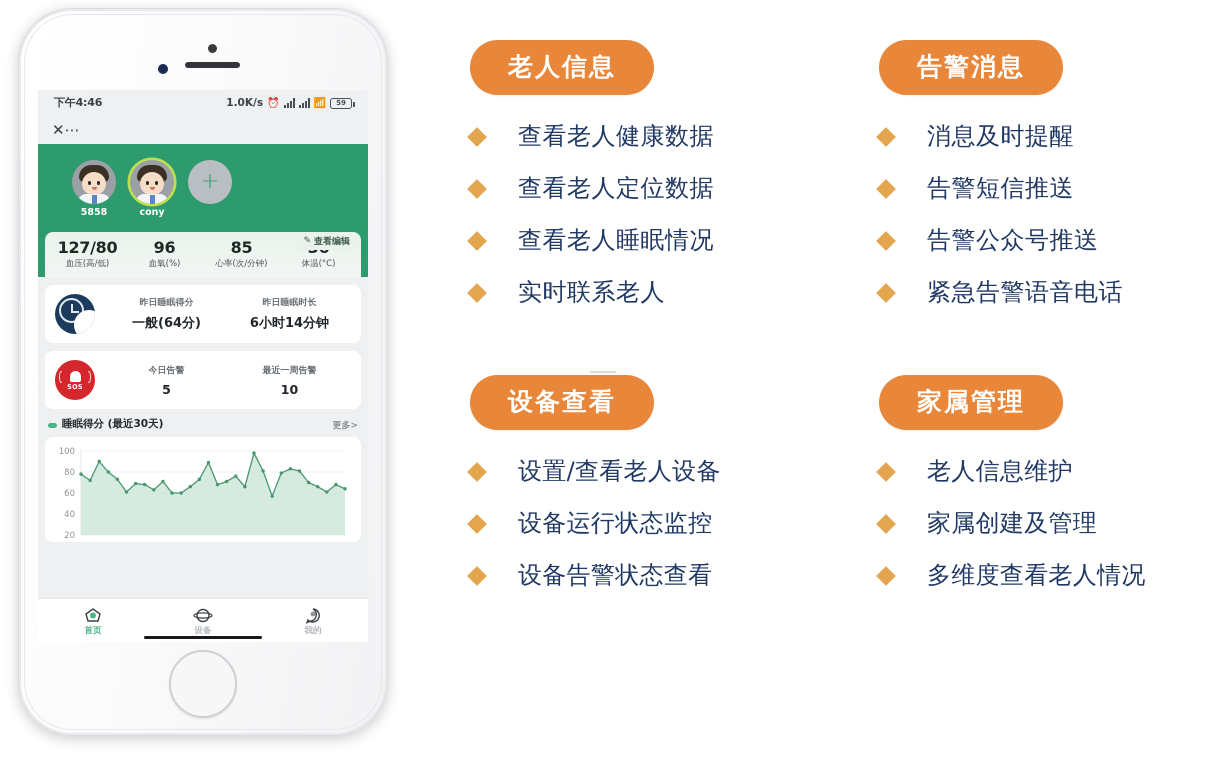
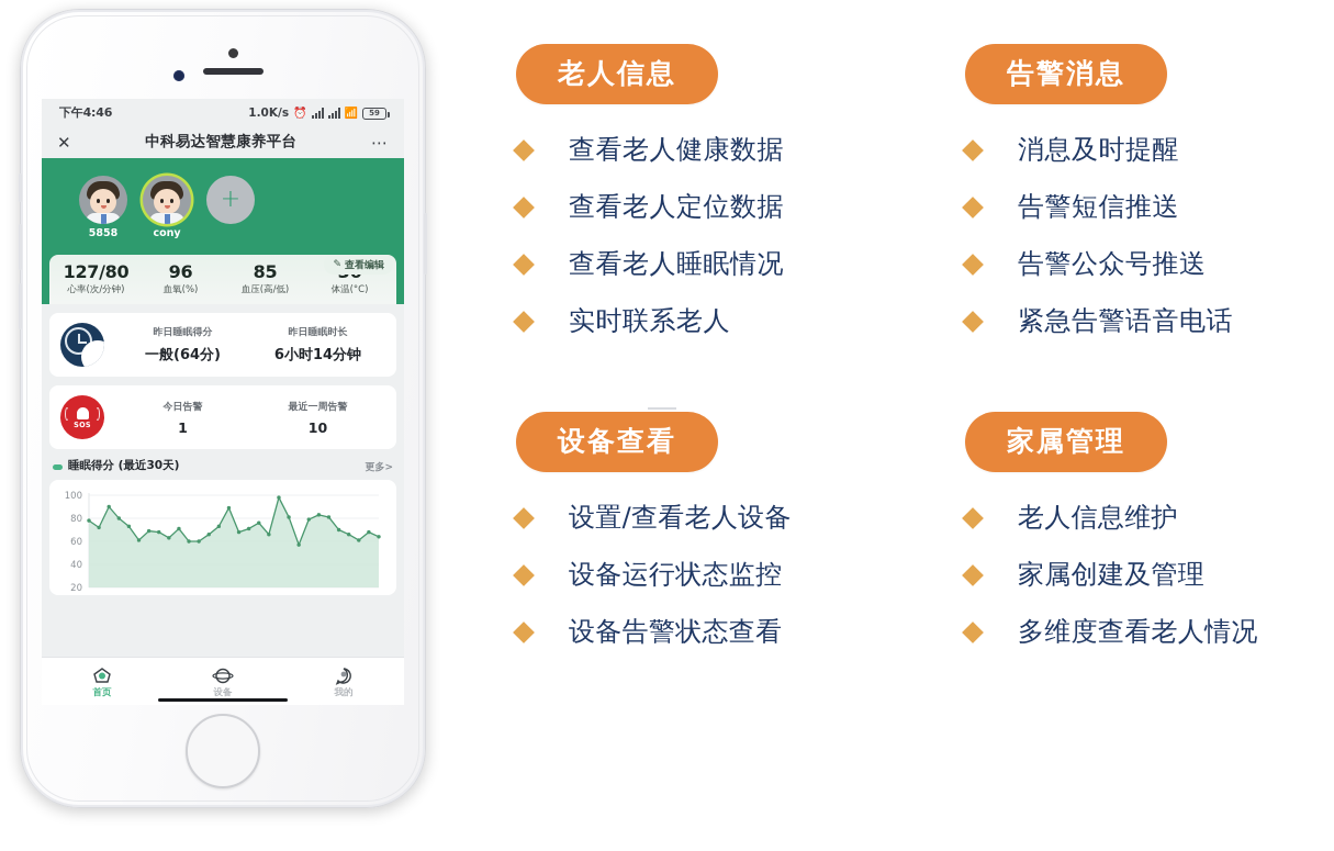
  下午4:46
  1.0K/s
  ⏰
  📶
  59
  ✕
+ 中科易达智慧康养平台
  ⋯
  5858
  cony
  +
  ✎
  查看编辑
  127/80
- 血压(高/低)
+ 心率(次/分钟)
  96
  血氧(%)
  85
- 心率(次/分钟)
+ 血压(高/低)
  体温(°C)
  昨日睡眠得分
  一般(64分)
  昨日睡眠时长
  6小时14分钟
  SOS
  今日告警
- 5
+ 1
  最近一周告警
  10
  睡眠得分 (最近30天)
  更多>
  100
  80
  60
  40
  20
  首页
  设备
  我的
  老人信息
  查看老人健康数据
  查看老人定位数据
  查看老人睡眠情况
  实时联系老人
  告警消息
  消息及时提醒
  告警短信推送
  告警公众号推送
  紧急告警语音电话
  设备查看
  设置/查看老人设备
  设备运行状态监控
  设备告警状态查看
  家属管理
  老人信息维护
  家属创建及管理
  多维度查看老人情况
